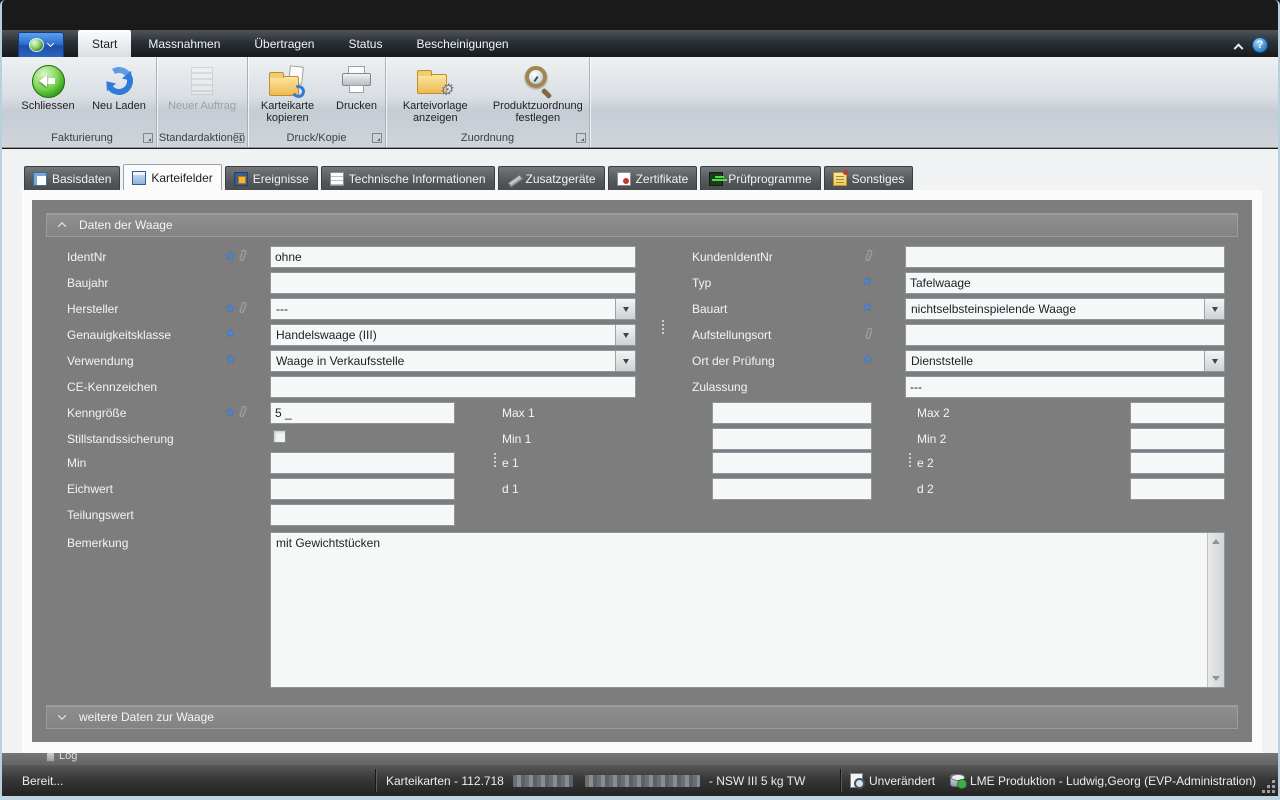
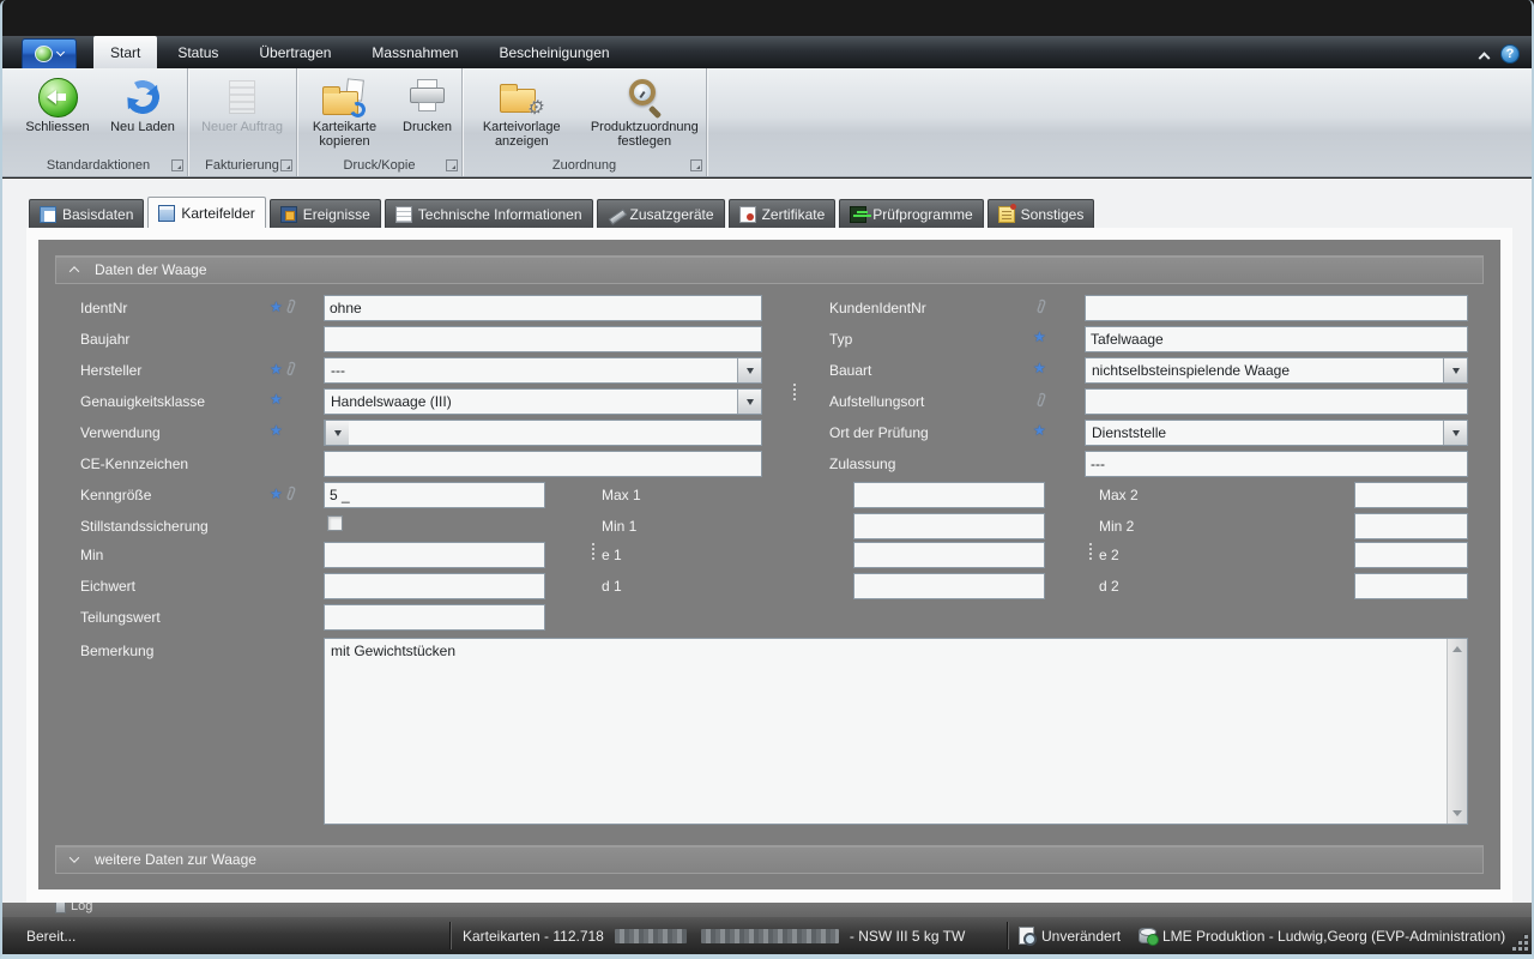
  Start
- Massnahmen
+ Status
  Übertragen
- Status
+ Massnahmen
  Bescheinigungen
  Schliessen
  Neu Laden
- Fakturierung
+ Standardaktionen
  Neuer Auftrag
- Standardaktionen
+ Fakturierung
  Karteikarte kopieren
  Drucken
  Druck/Kopie
  Karteivorlage anzeigen
  Produktzuordnung festlegen
  Zuordnung
  Basisdaten
  Karteifelder
  Ereignisse
  Technische Informationen
  Zusatzgeräte
  Zertifikate
  Prüfprogramme
  Sonstiges
  Daten der Waage
  IdentNr
  ohne
  Baujahr
  Hersteller
  ---
  Genauigkeitsklasse
  Handelswaage (III)
  Verwendung
- Waage in Verkaufsstelle
  CE-Kennzeichen
  Kenngröße
  5 _
  Stillstandssicherung
  Min
  Eichwert
  Teilungswert
  Bemerkung
  mit Gewichtstücken
  Max 1
  Min 1
  e 1
  d 1
  KundenIdentNr
  Typ
  Tafelwaage
  Bauart
  nichtselbsteinspielende Waage
  Aufstellungsort
  Ort der Prüfung
  Dienststelle
  Zulassung
  ---
  Max 2
  Min 2
  e 2
  d 2
  weitere Daten zur Waage
  Log
  Bereit...
  Karteikarten - 112.718
  - NSW III 5 kg TW
  Unverändert
  LME Produktion - Ludwig,Georg (EVP-Administration)
